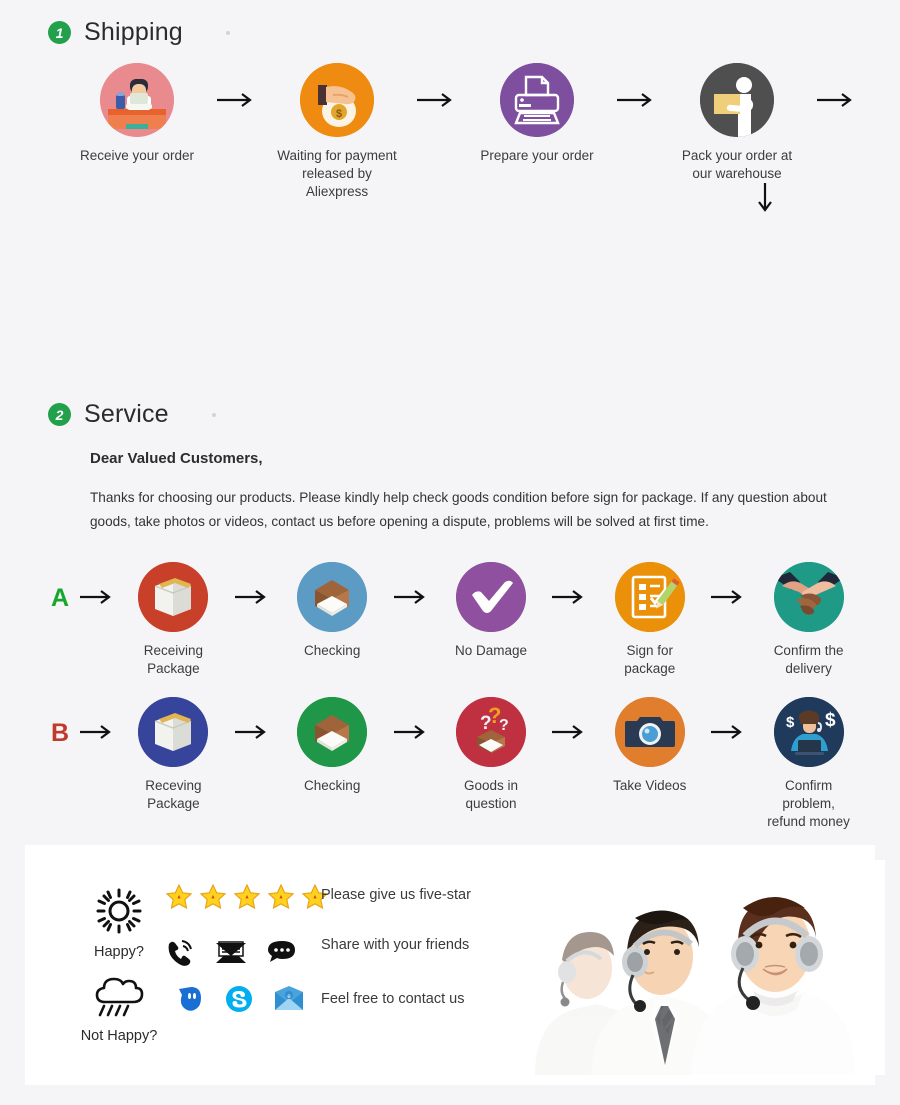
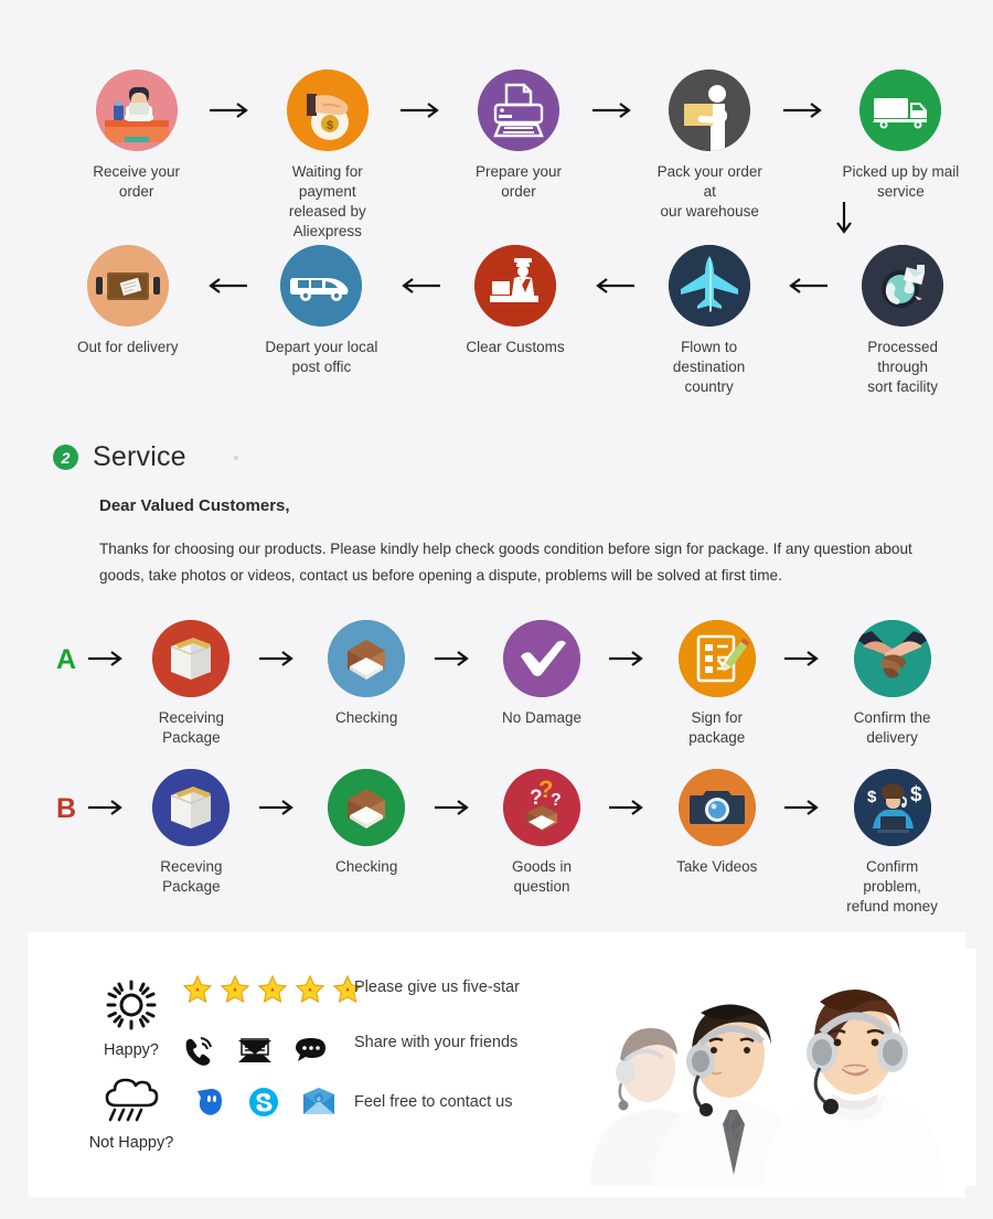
- 1
- Shipping
  Receive your order
  $
  Waiting for payment
  released by Aliexpress
  Prepare your order
  Pack your order at
  our warehouse
+ Picked up by mail service
+ Out for delivery
+ Depart your local
+ post offic
+ Clear Customs
+ Flown to
+ destination country
+ Processed through
+ sort facility
  2
  Service
  Dear Valued Customers,
  Thanks for choosing our products. Please kindly help check goods condition before sign for package. If any question about goods, take photos or videos, contact us before opening a dispute, problems will be solved at first time.
  A
  Receiving Package
  Checking
  No Damage
  Sign for package
  Confirm the delivery
  B
  Receving Package
  Checking
  ?
  ?
  ?
  Goods in question
  Take Videos
  $
  $
  Confirm problem,
  refund money
  Happy?
  Please give us five-star
  Share with your friends
  Not Happy?
  Feel free to contact us
